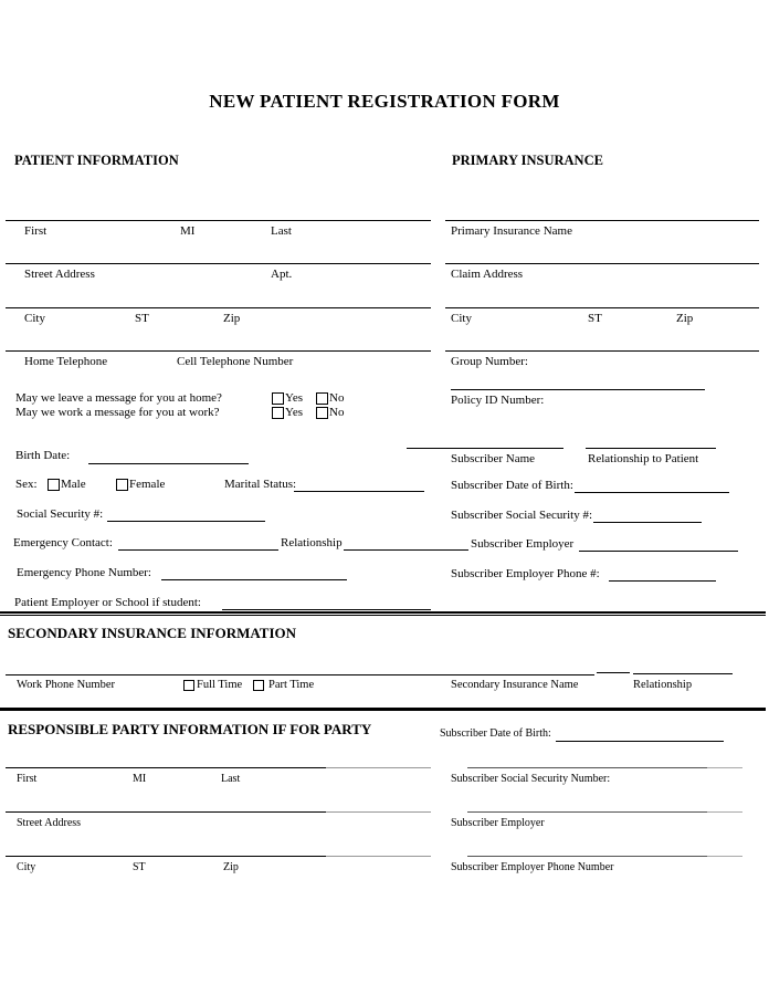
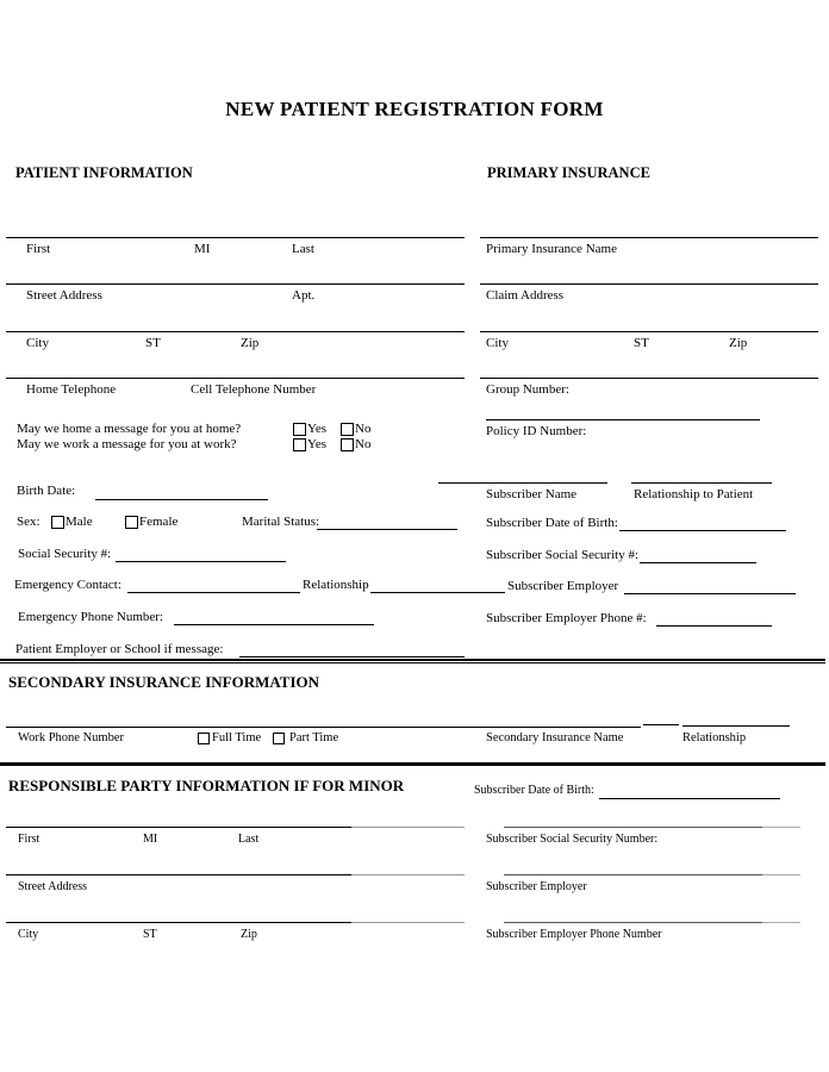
  NEW PATIENT REGISTRATION FORM
  PATIENT INFORMATION
  PRIMARY INSURANCE
  First
  MI
  Last
  Primary Insurance Name
  Street Address
  Apt.
  Claim Address
  City
  ST
  Zip
  City
  ST
  Zip
  Home Telephone
  Cell Telephone Number
  Group Number:
- May we leave a message for you at home?
+ May we home a message for you at home?
  Yes
  No
  May we work a message for you at work?
  Yes
  No
  Policy ID Number:
  Subscriber Name
  Relationship to Patient
  Birth Date:
  Sex:
  Male
  Female
  Marital Status:
  Subscriber Date of Birth:
  Social Security #:
  Subscriber Social Security #:
  Emergency Contact:
  Relationship
  Subscriber Employer
  Emergency Phone Number:
  Subscriber Employer Phone #:
- Patient Employer or School if student:
+ Patient Employer or School if message:
  SECONDARY INSURANCE INFORMATION
  Work Phone Number
  Full Time
  Part Time
  Secondary Insurance Name
  Relationship
- RESPONSIBLE PARTY INFORMATION IF FOR PARTY
+ RESPONSIBLE PARTY INFORMATION IF FOR MINOR
  Subscriber Date of Birth:
  First
  MI
  Last
  Subscriber Social Security Number:
  Street Address
  Subscriber Employer
  City
  ST
  Zip
  Subscriber Employer Phone Number
